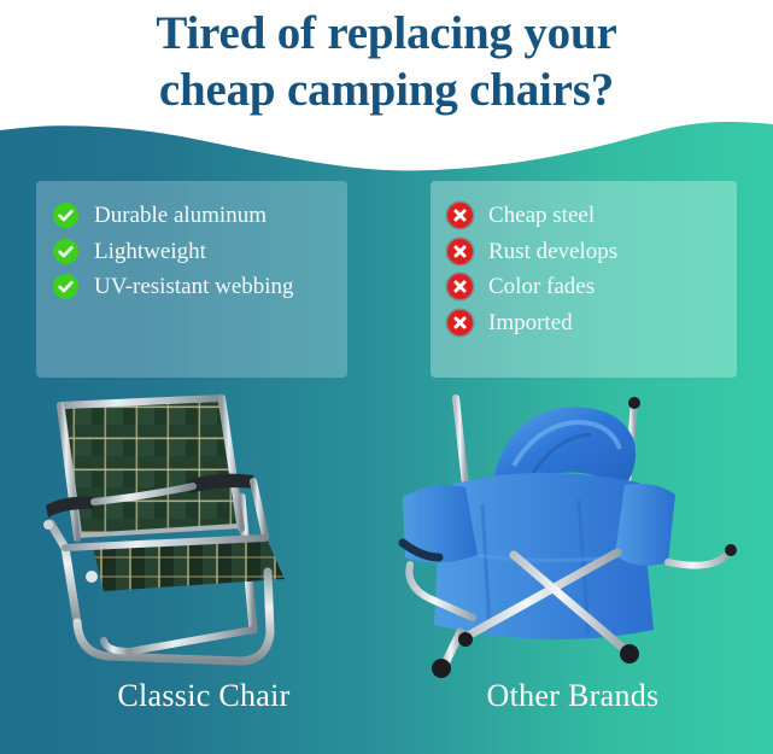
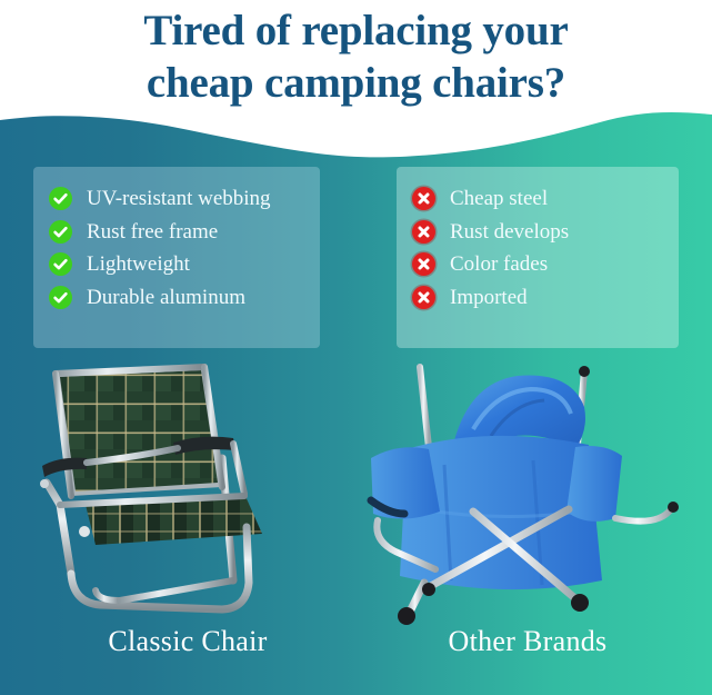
  Tired of replacing your
  cheap camping chairs?
- Durable aluminum
+ UV-resistant webbing
+ Rust free frame
  Lightweight
- UV-resistant webbing
+ Durable aluminum
  Cheap steel
  Rust develops
  Color fades
  Imported
  Classic Chair
  Other Brands
